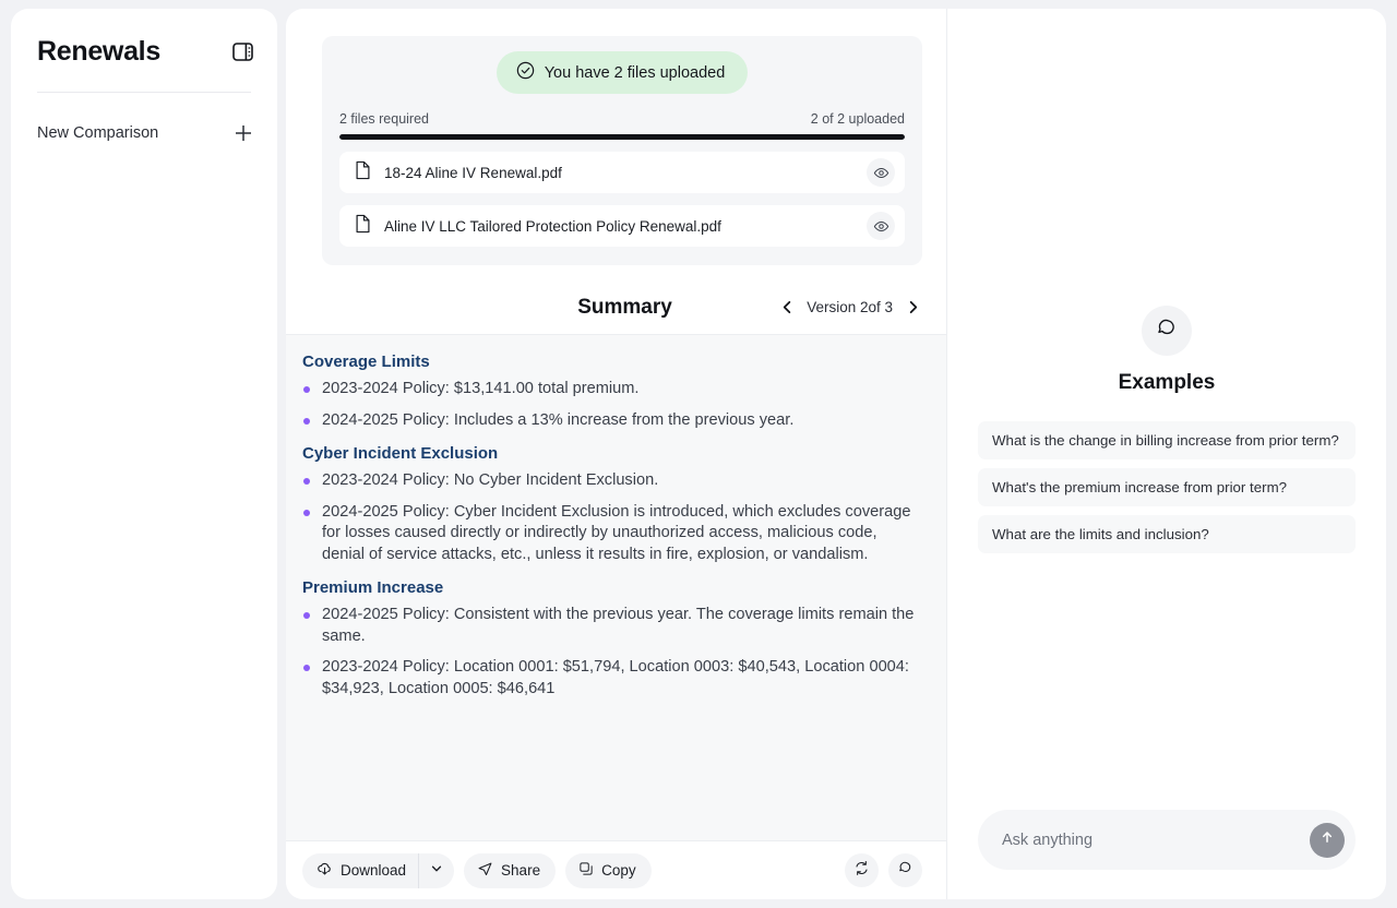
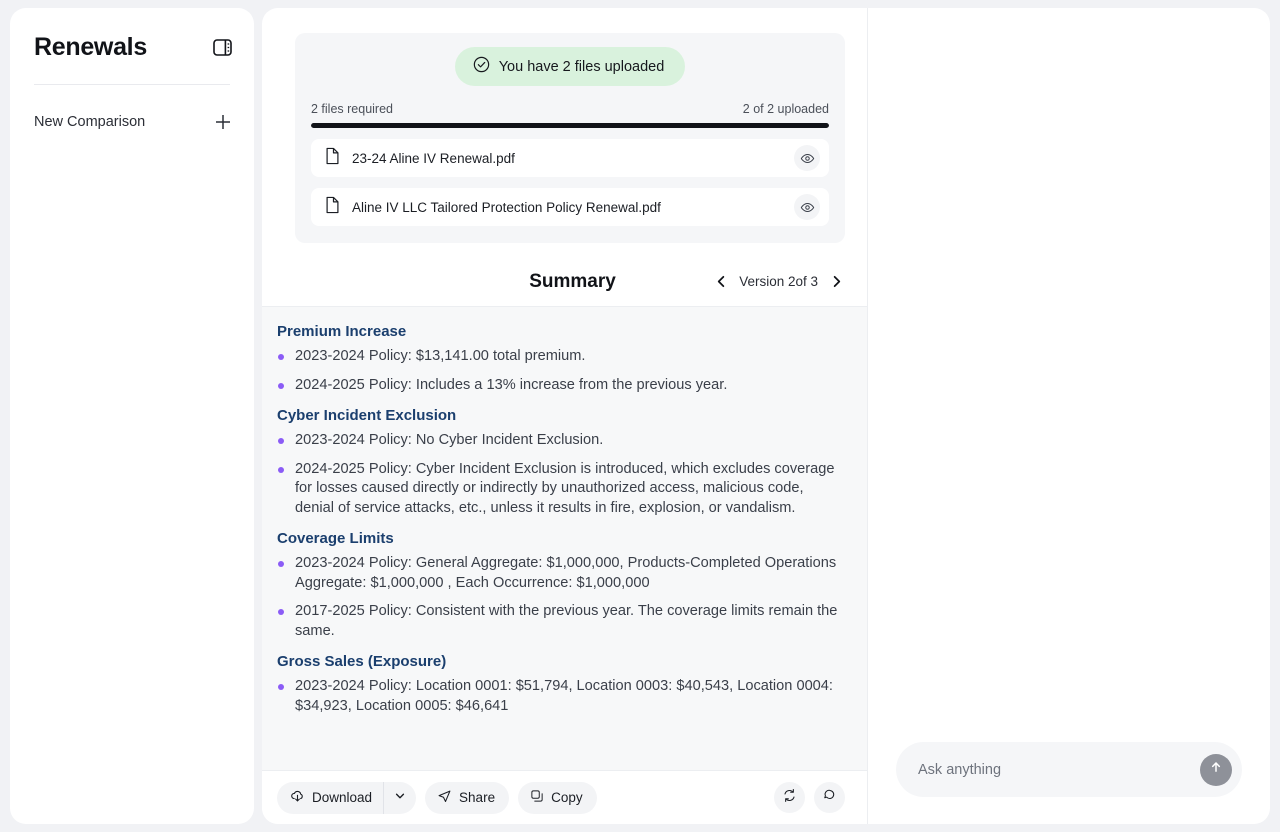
  Renewals
  New Comparison
  You have 2 files uploaded
  2 files required
  2 of 2 uploaded
- 18-24 Aline IV Renewal.pdf
+ 23-24 Aline IV Renewal.pdf
  Aline IV LLC Tailored Protection Policy Renewal.pdf
  Summary
  Version 2of 3
- Coverage Limits
+ Premium Increase
  2023-2024 Policy: $13,141.00 total premium.
  2024-2025 Policy: Includes a 13% increase from the previous year.
  Cyber Incident Exclusion
  2023-2024 Policy: No Cyber Incident Exclusion.
  2024-2025 Policy: Cyber Incident Exclusion is introduced, which excludes coverage for losses caused directly or indirectly by unauthorized access, malicious code, denial of service attacks, etc., unless it results in fire, explosion, or vandalism.
- Premium Increase
+ Coverage Limits
+ 2023-2024 Policy: General Aggregate: $1,000,000, Products-Completed Operations Aggregate: $1,000,000 , Each Occurrence: $1,000,000
- 2024-2025 Policy: Consistent with the previous year. The coverage limits remain the same.
+ 2017-2025 Policy: Consistent with the previous year. The coverage limits remain the same.
+ Gross Sales (Exposure)
  2023-2024 Policy: Location 0001: $51,794, Location 0003: $40,543, Location 0004: $34,923, Location 0005: $46,641
  Download
  Share
  Copy
- Examples
- What is the change in billing increase from prior term?
- What's the premium increase from prior term?
- What are the limits and inclusion?
  Ask anything
